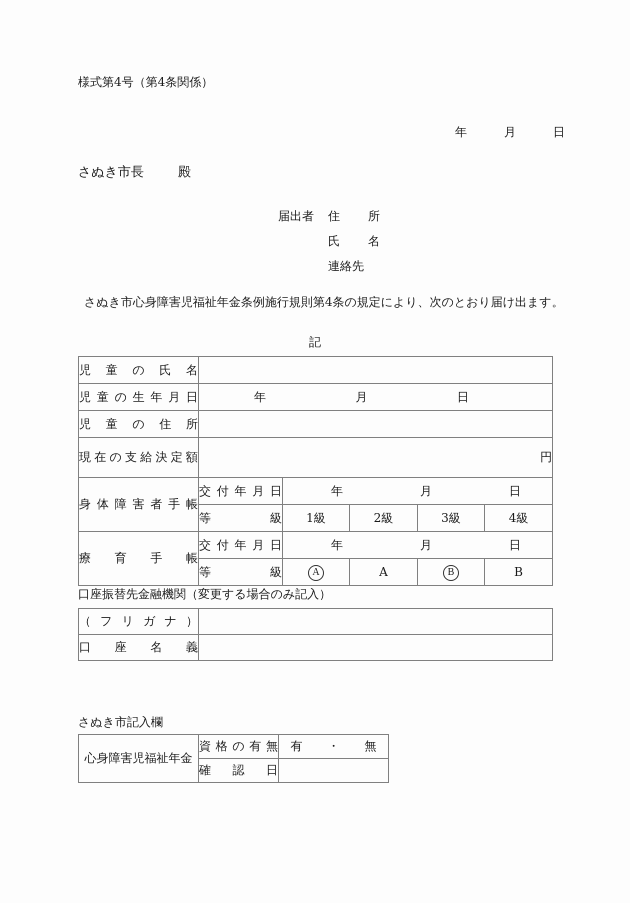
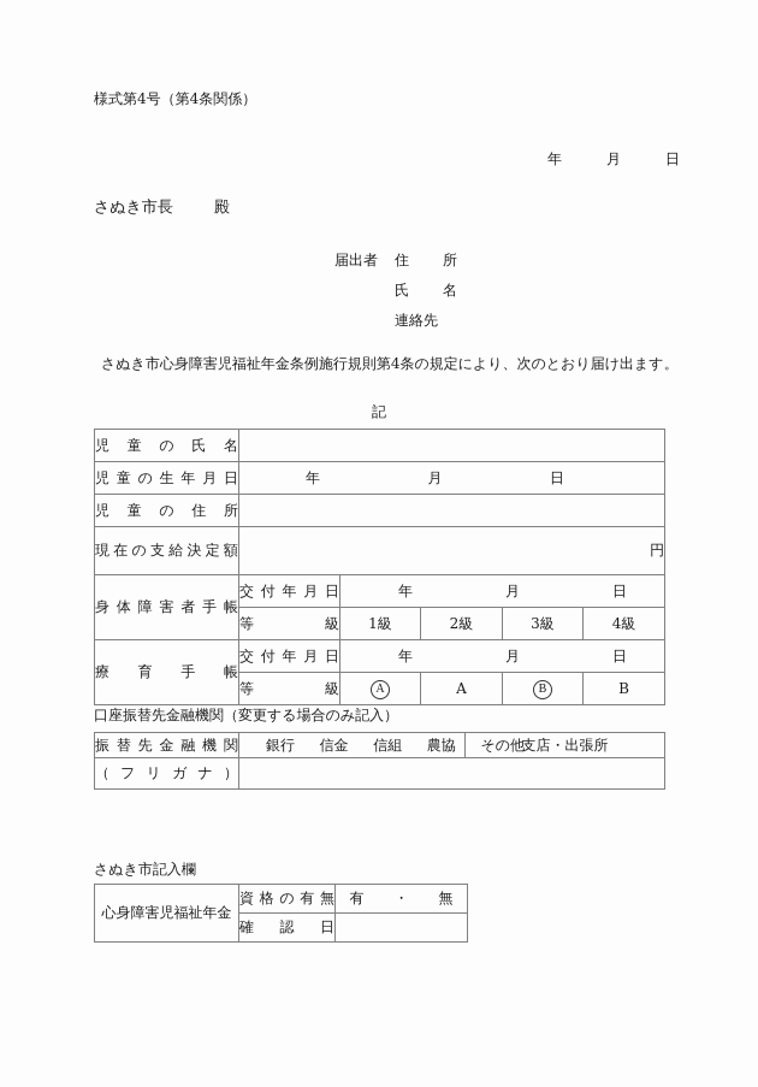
  様式第4号（第4条関係）
  年
  月
  日
  さぬき市長
  殿
  届出者
  住
  所
  氏
  名
  連絡先
  さぬき市心身障害児福祉年金条例施行規則第4条の規定により、次のとおり届け出ます。
  記
  児 童 の 氏 名
  児 童 の 生 年 月 日	年 月 日
  児 童 の 住 所
  現 在 の 支 給 決 定 額	円
  身 体 障 害 者 手 帳	交 付 年 月 日	年 月 日
  等 級	1級	2級	3級	4級
  療 育 手 帳	交 付 年 月 日	年 月 日
  等 級	A	A	B	B
  口座振替先金融機関（変更する場合のみ記入）
+ 振 替 先 金 融 機 関	銀行 信金 信組 農協 その他	支店・出張所
  （ フ リ ガ ナ ）
- 口 座 名 義
  さぬき市記入欄
  心身障害児福祉年金	資 格 の 有 無	有 ・ 無
  確 認 日
